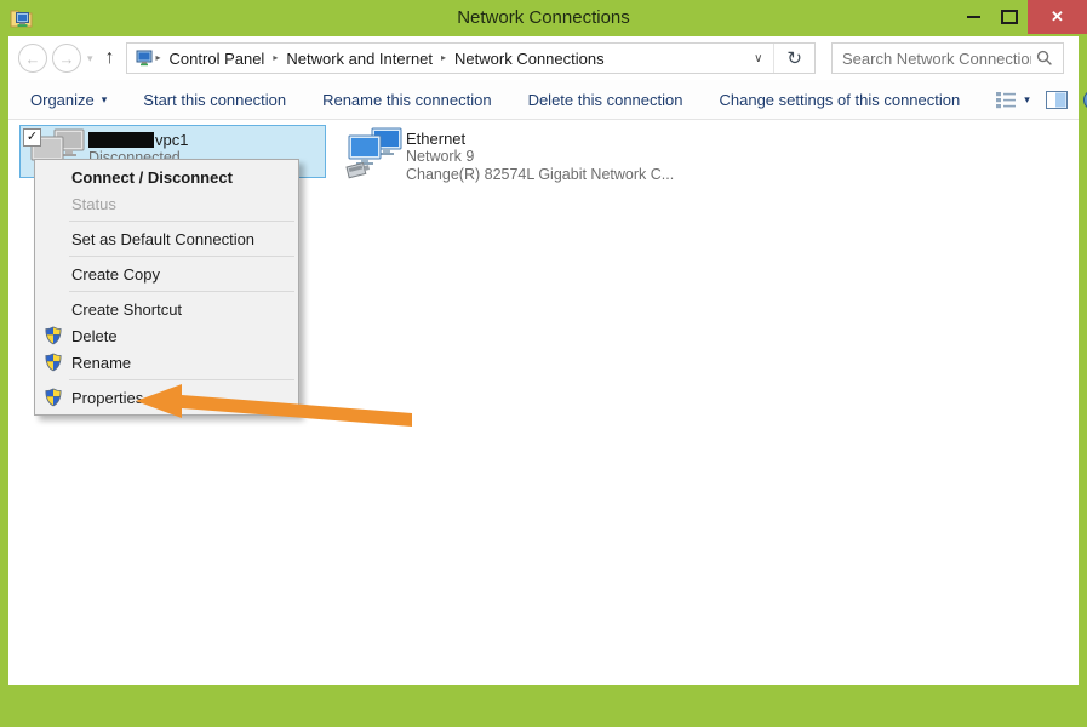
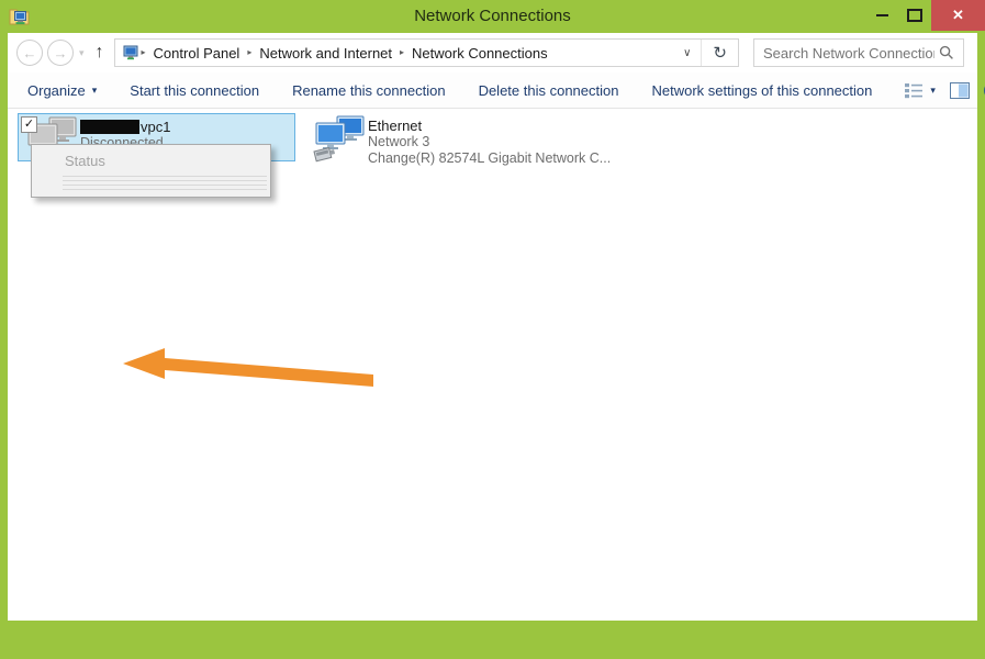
  Network Connections
  ✕
  ←
  →
  ▾
  ↑
  ▸
  Control Panel
  ▸
  Network and Internet
  ▸
  Network Connections
  ∨
  ↻
  Search Network Connectio
  Organize
  ▾
  Start this connection
  Rename this connection
  Delete this connection
- Change settings of this connection
+ Network settings of this connection
  ▾
  ✓
  vpc1
  Disconnected
  Ethernet
- Network 9
+ Network 3
  Change(R) 82574L Gigabit Network C...
- Connect / Disconnect
  Status
- Set as Default Connection
- Create Copy
- Create Shortcut
- Delete
- Rename
- Properties
